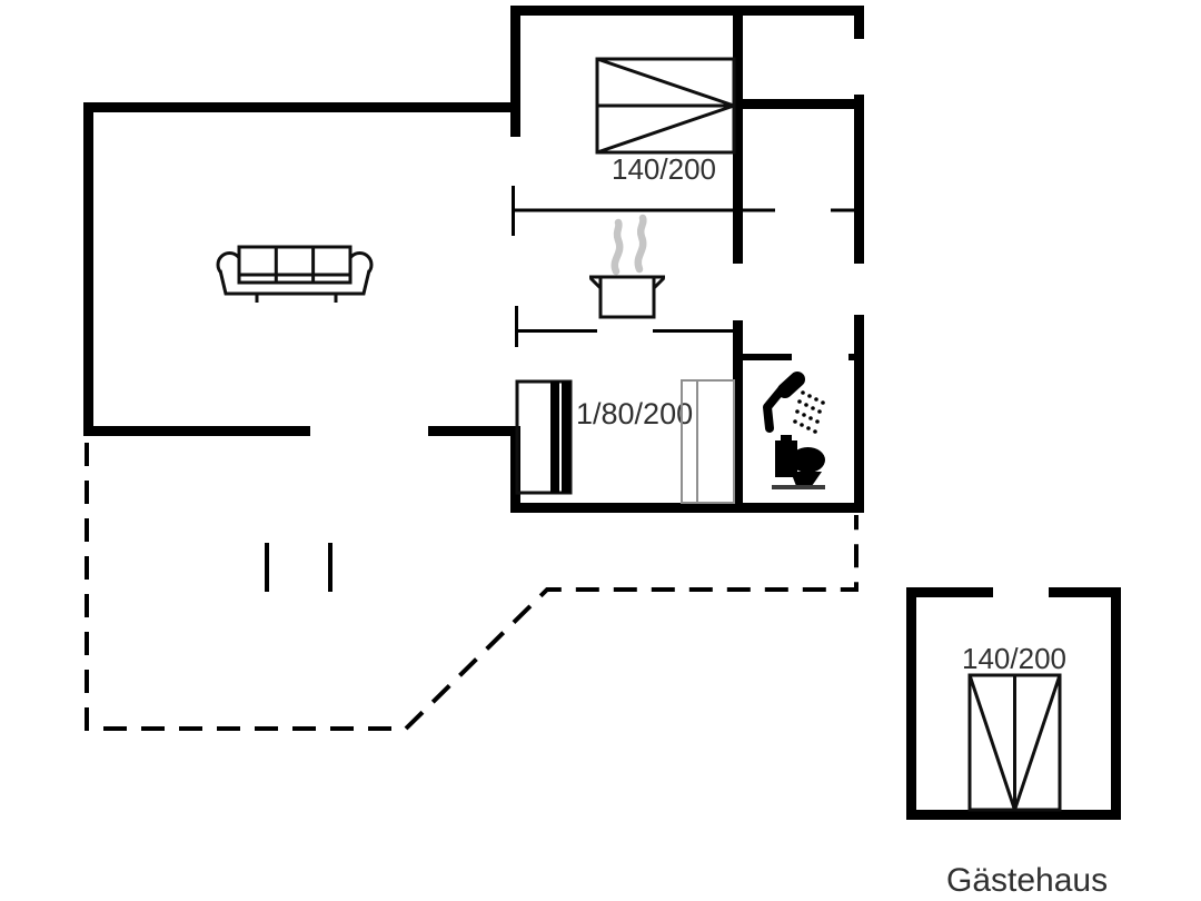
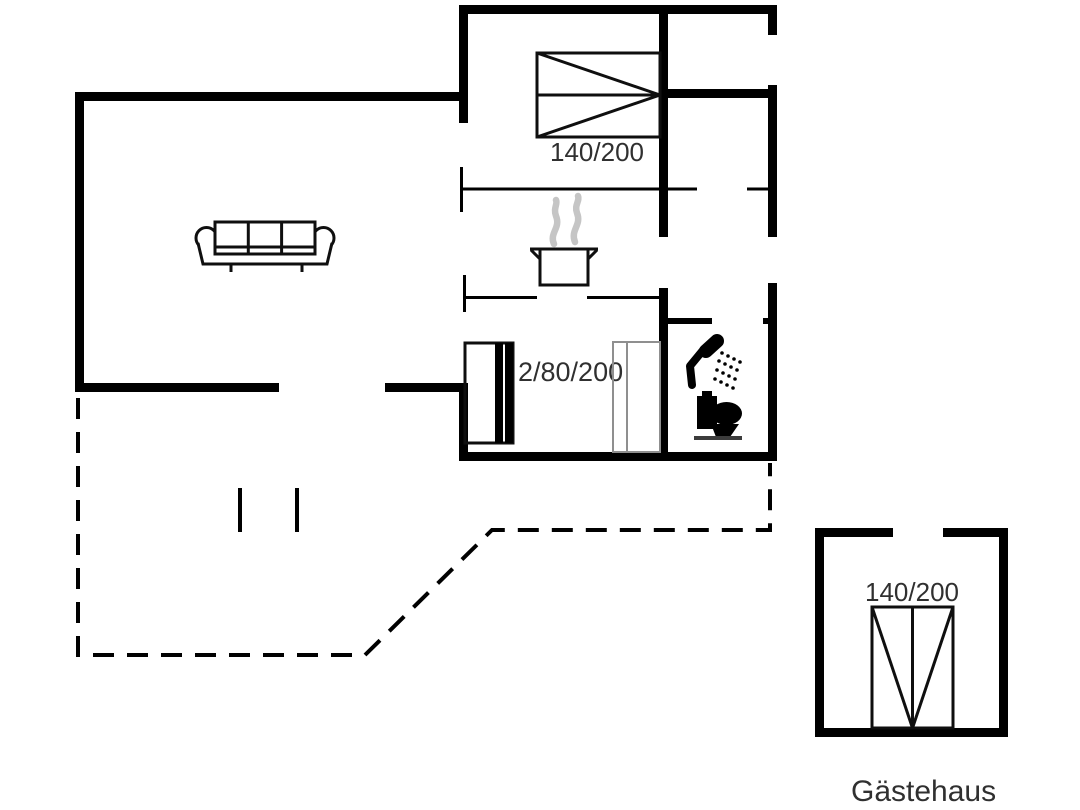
  140/200
- 1/80/200
+ 2/80/200
  140/200
  Gästehaus
